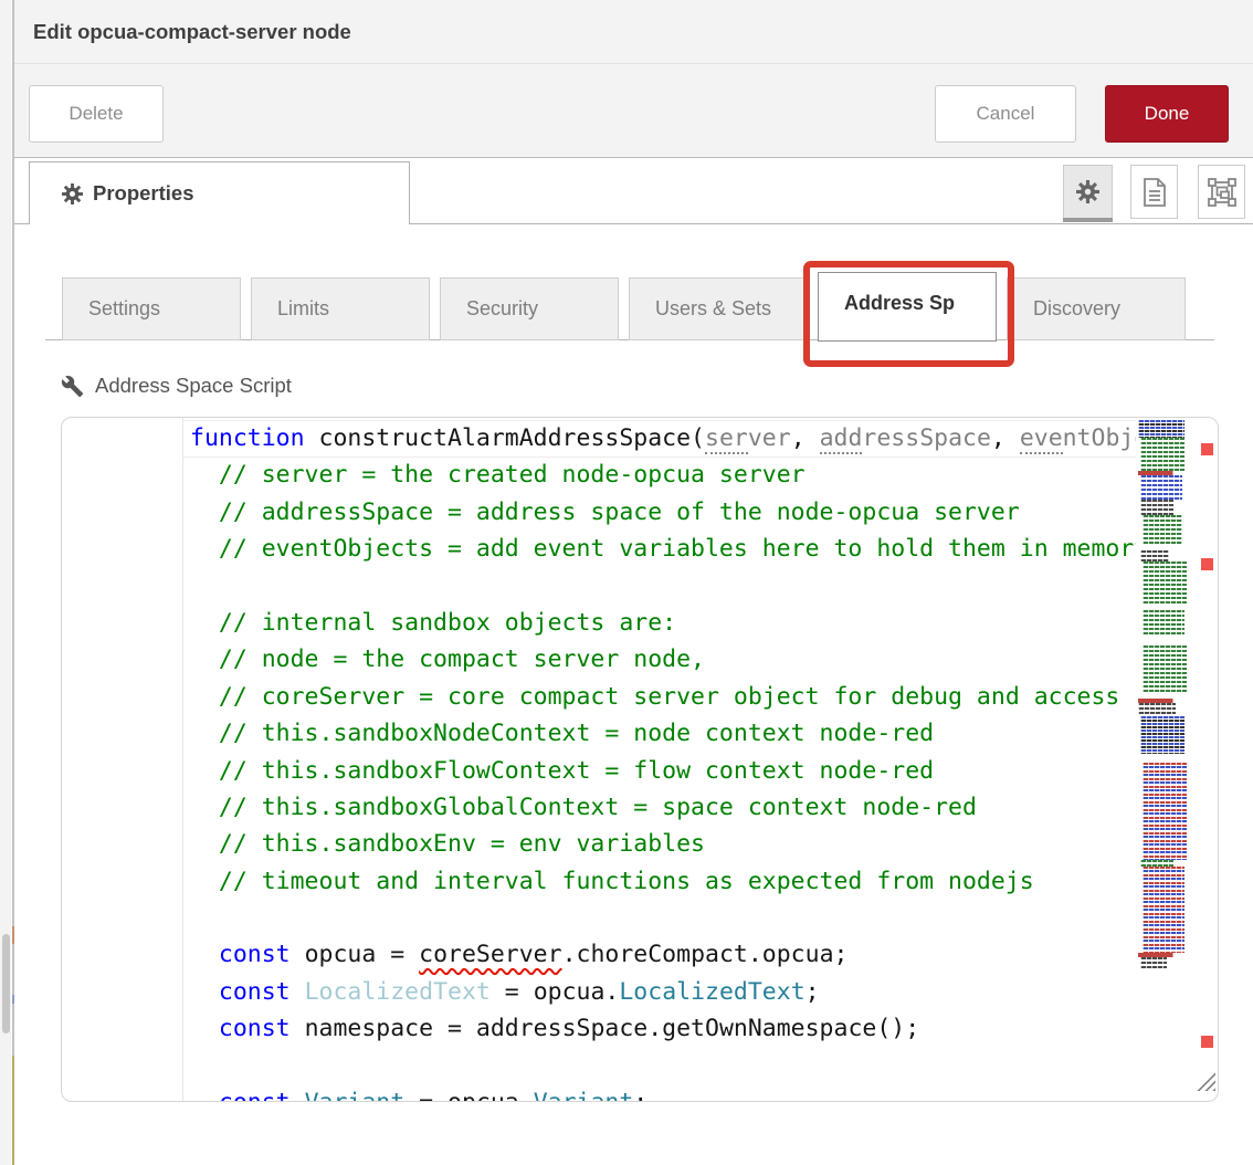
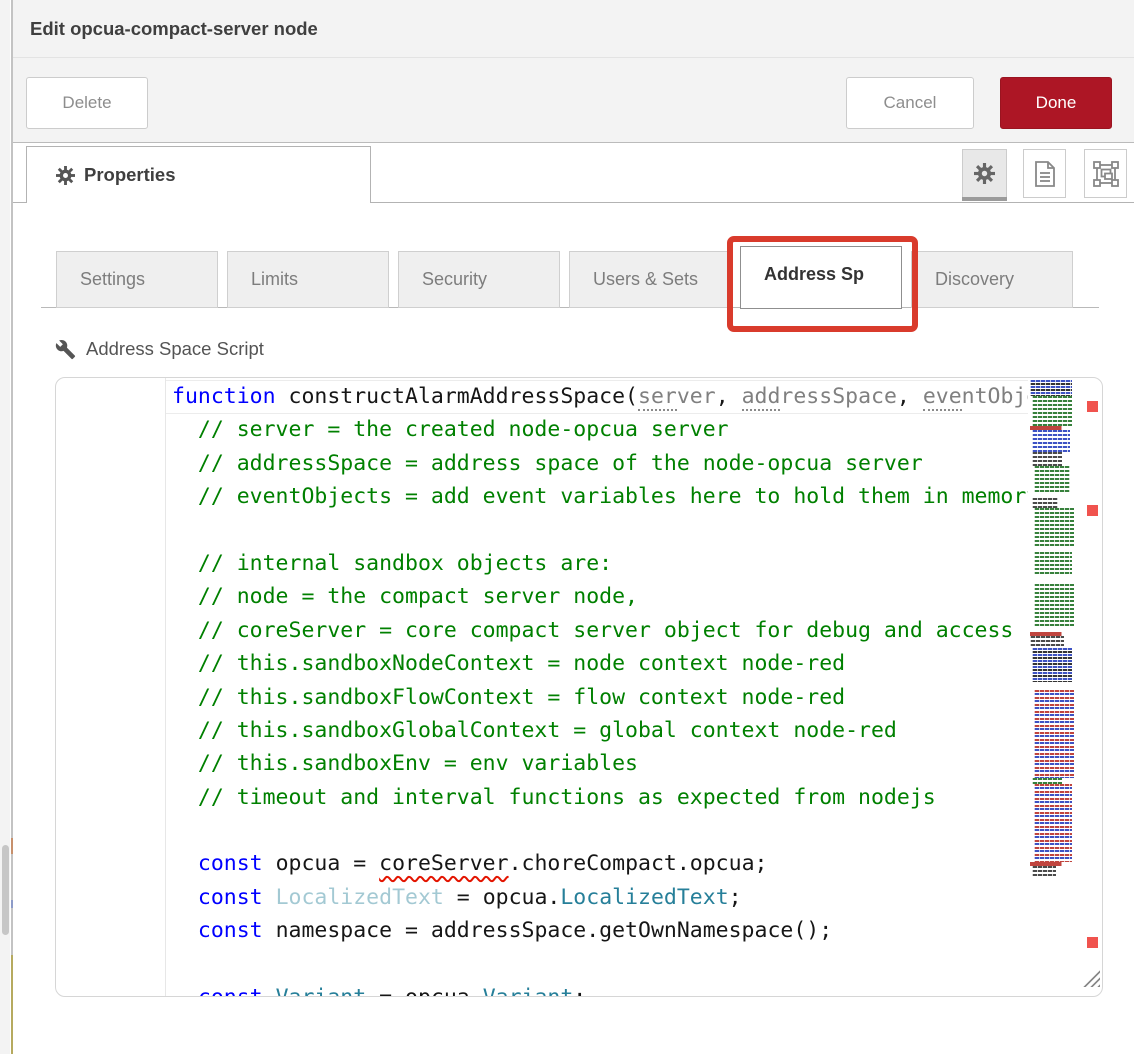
  Edit opcua-compact-server node
  Delete
  Cancel
  Done
  Properties
  Settings
  Limits
  Security
  Users & Sets
  Address Sp
  Discovery
  Address Space Script
  function constructAlarmAddressSpace(server, addressSpace, eventObj
  // server = the created node-opcua server
  // addressSpace = address space of the node-opcua server
  // eventObjects = add event variables here to hold them in memor
  // internal sandbox objects are:
  // node = the compact server node,
  // coreServer = core compact server object for debug and access
  // this.sandboxNodeContext = node context node-red
  // this.sandboxFlowContext = flow context node-red
- // this.sandboxGlobalContext = space context node-red
+ // this.sandboxGlobalContext = global context node-red
  // this.sandboxEnv = env variables
  // timeout and interval functions as expected from nodejs
  const opcua = coreServer.choreCompact.opcua;
  const LocalizedText = opcua.LocalizedText;
  const namespace = addressSpace.getOwnNamespace();
